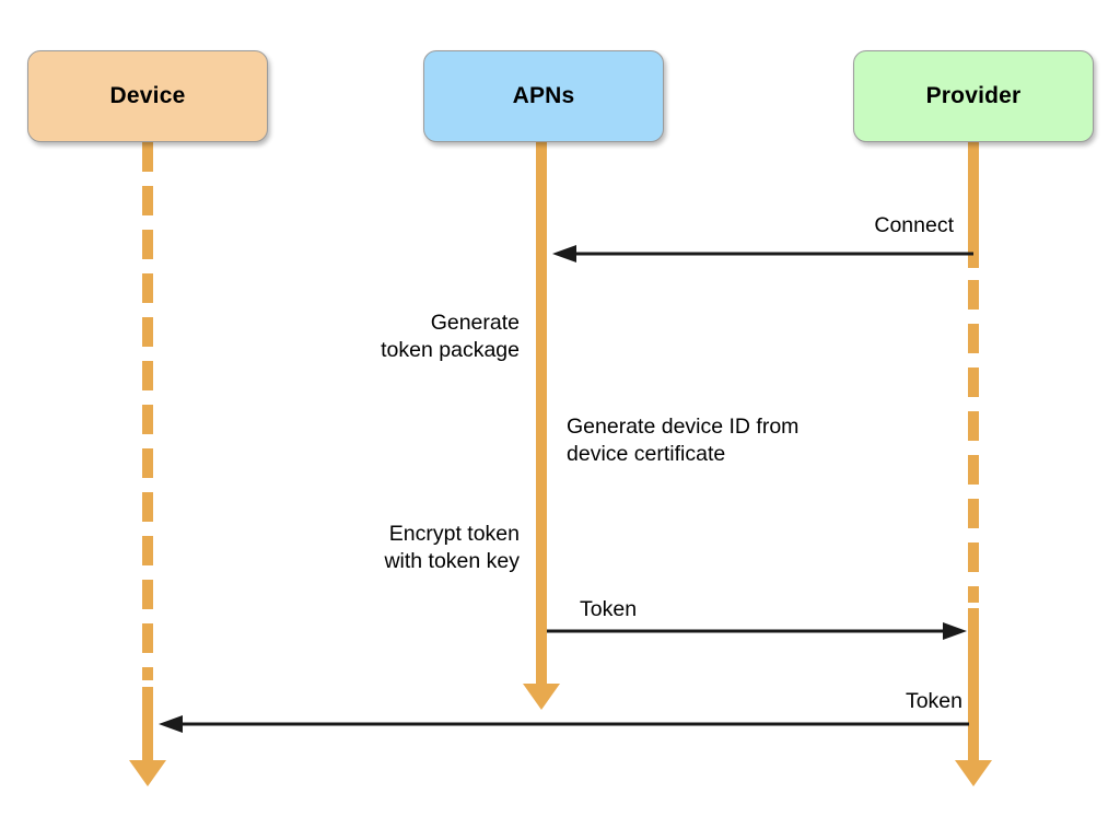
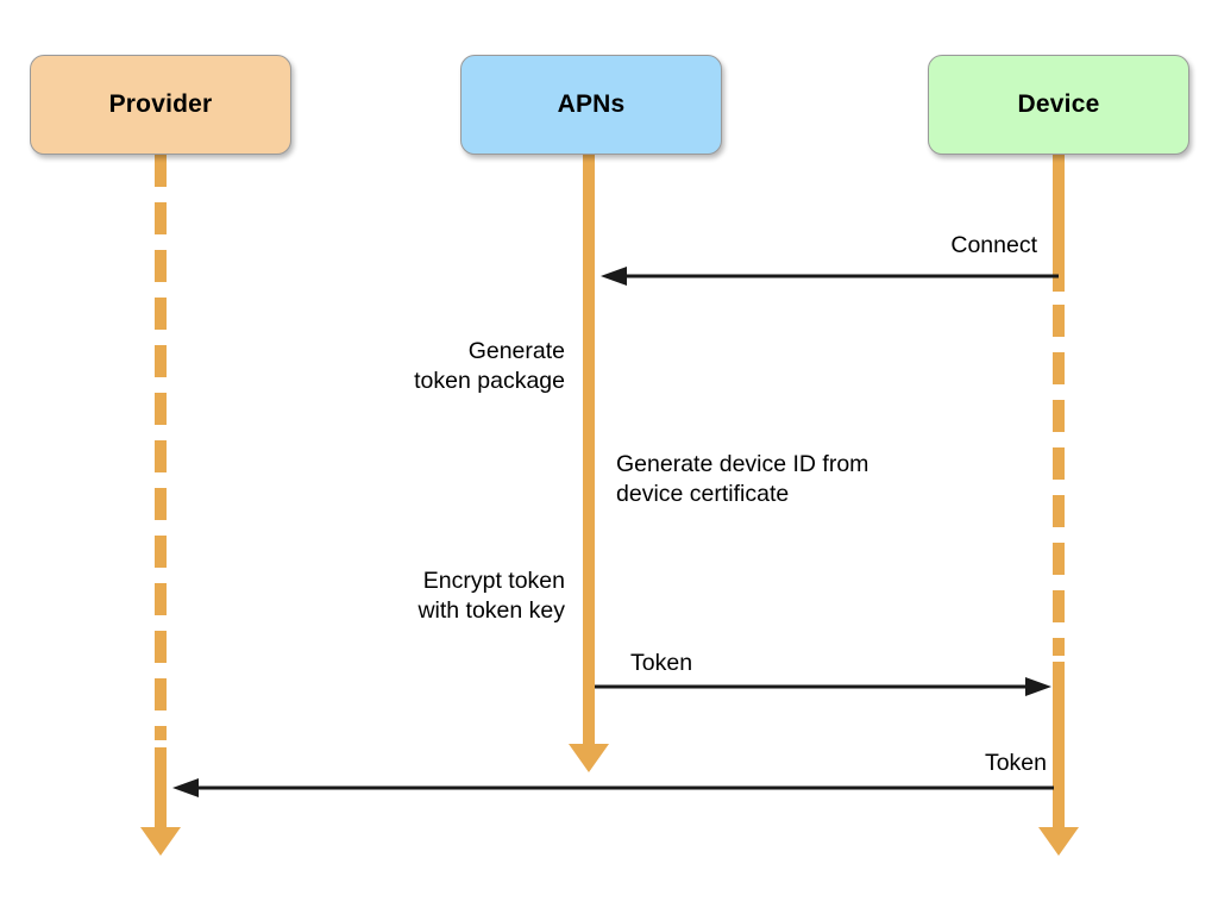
- Device
+ Provider
  APNs
- Provider
+ Device
  Generate
  token package
  Generate device ID from
  device certificate
  Encrypt token
  with token key
  Connect
  Token
  Token
